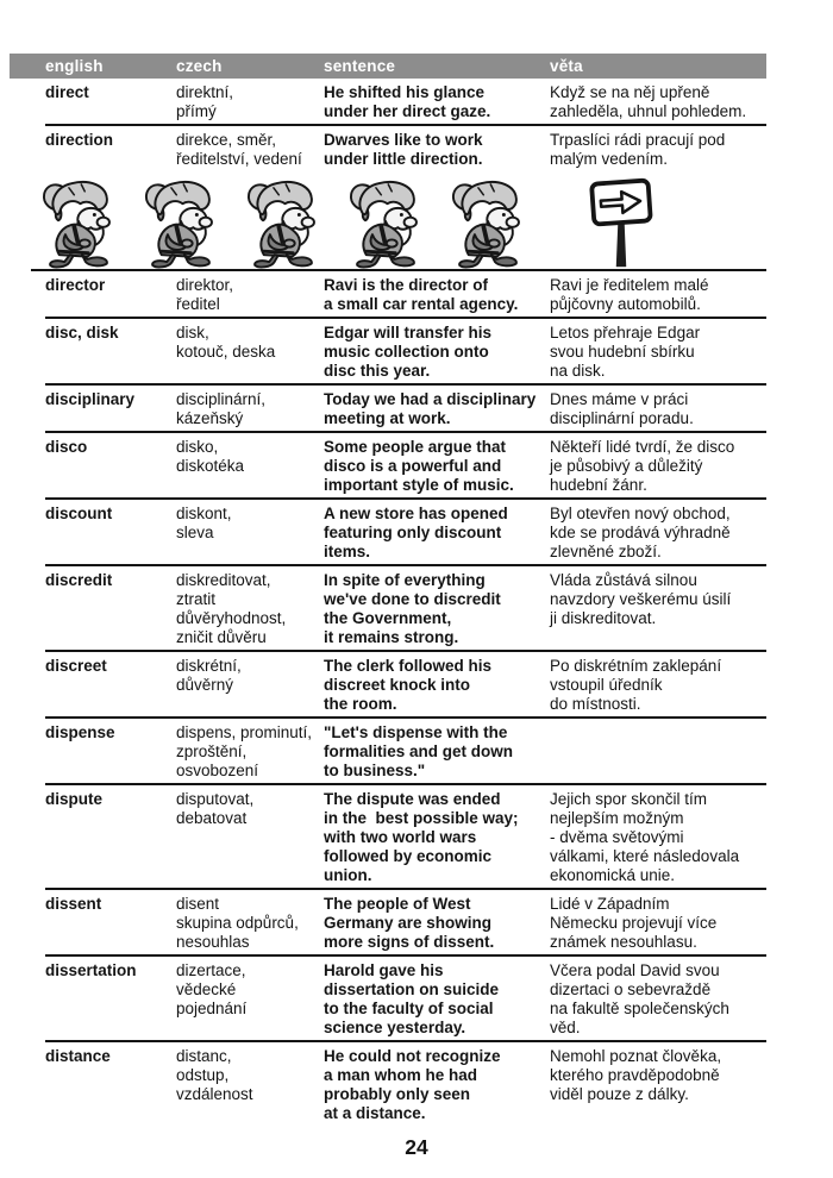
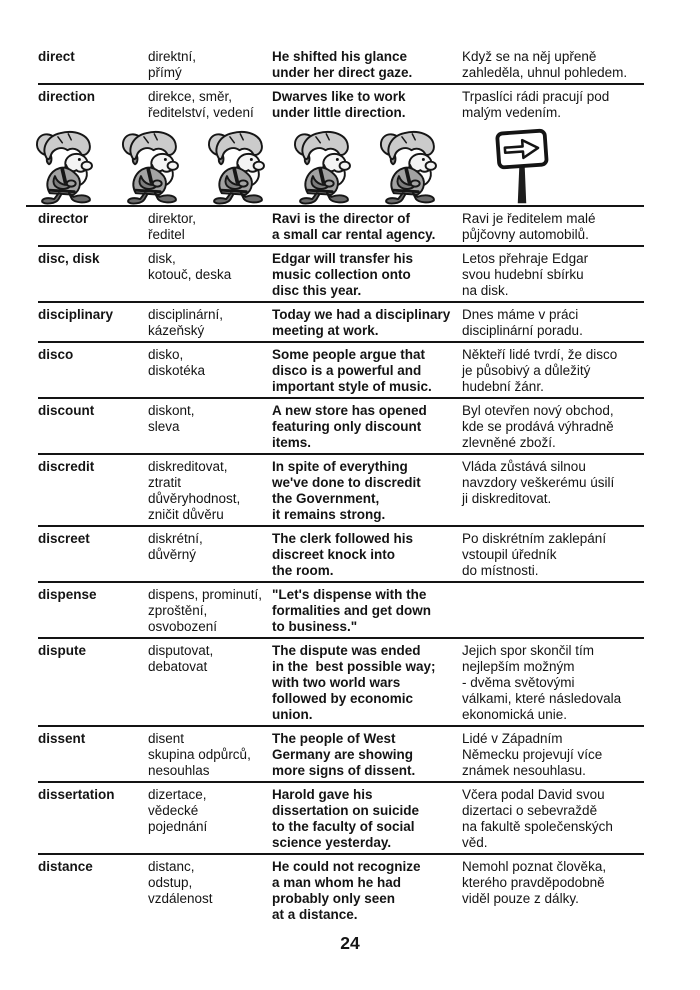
- english
- czech
- sentence
- věta
  direct
  direktní,
  přímý
  He shifted his glance
  under her direct gaze.
  Když se na něj upřeně
  zahleděla, uhnul pohledem.
  direction
  direkce, směr,
  ředitelství, vedení
  Dwarves like to work
  under little direction.
  Trpaslíci rádi pracují pod
  malým vedením.
  director
  direktor,
  ředitel
  Ravi is the director of
  a small car rental agency.
  Ravi je ředitelem malé
  půjčovny automobilů.
  disc, disk
  disk,
  kotouč, deska
  Edgar will transfer his
  music collection onto
  disc this year.
  Letos přehraje Edgar
  svou hudební sbírku
  na disk.
  disciplinary
  disciplinární,
  kázeňský
  Today we had a disciplinary
  meeting at work.
  Dnes máme v práci
  disciplinární poradu.
  disco
  disko,
  diskotéka
  Some people argue that
  disco is a powerful and
  important style of music.
  Někteří lidé tvrdí, že disco
  je působivý a důležitý
  hudební žánr.
  discount
  diskont,
  sleva
  A new store has opened
  featuring only discount
  items.
  Byl otevřen nový obchod,
  kde se prodává výhradně
  zlevněné zboží.
  discredit
  diskreditovat,
  ztratit
  důvěryhodnost,
  zničit důvěru
  In spite of everything
  we've done to discredit
  the Government,
  it remains strong.
  Vláda zůstává silnou
  navzdory veškerému úsilí
  ji diskreditovat.
  discreet
  diskrétní,
  důvěrný
  The clerk followed his
  discreet knock into
  the room.
  Po diskrétním zaklepání
  vstoupil úředník
  do místnosti.
  dispense
  dispens, prominutí,
  zproštění,
  osvobození
  "Let's dispense with the
  formalities and get down
  to business."
  dispute
  disputovat,
  debatovat
  The dispute was ended
  in the best possible way;
  with two world wars
  followed by economic
  union.
  Jejich spor skončil tím
  nejlepším možným
  - dvěma světovými
  válkami, které následovala
  ekonomická unie.
  dissent
  disent
  skupina odpůrců,
  nesouhlas
  The people of West
  Germany are showing
  more signs of dissent.
  Lidé v Západním
  Německu projevují více
  známek nesouhlasu.
  dissertation
  dizertace,
  vědecké
  pojednání
  Harold gave his
  dissertation on suicide
  to the faculty of social
  science yesterday.
  Včera podal David svou
  dizertaci o sebevraždě
  na fakultě společenských
  věd.
  distance
  distanc,
  odstup,
  vzdálenost
  He could not recognize
  a man whom he had
  probably only seen
  at a distance.
  Nemohl poznat člověka,
  kterého pravděpodobně
  viděl pouze z dálky.
  24
